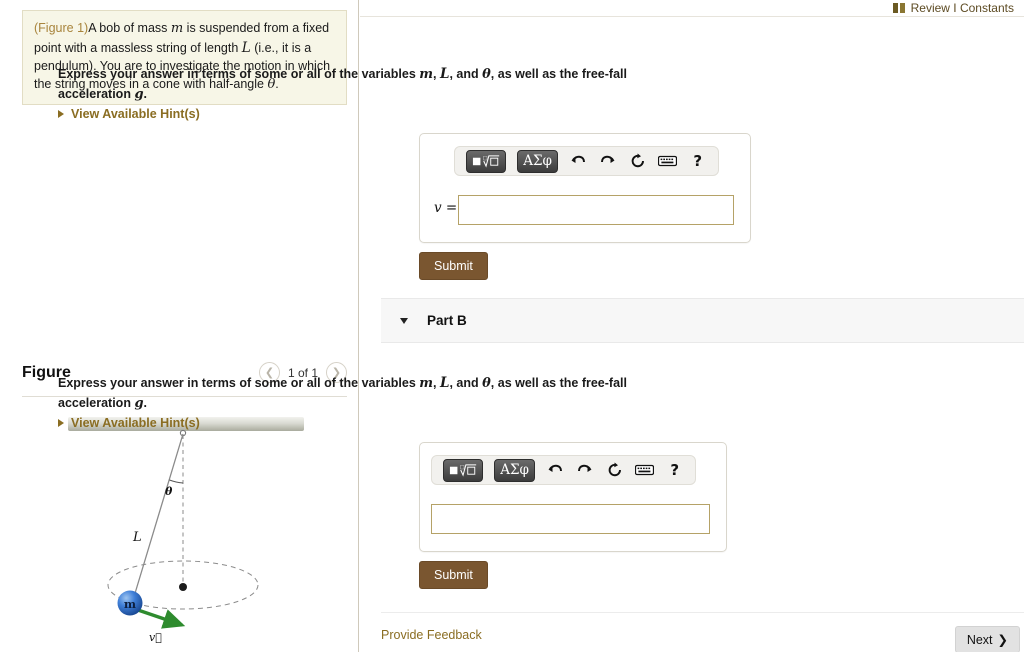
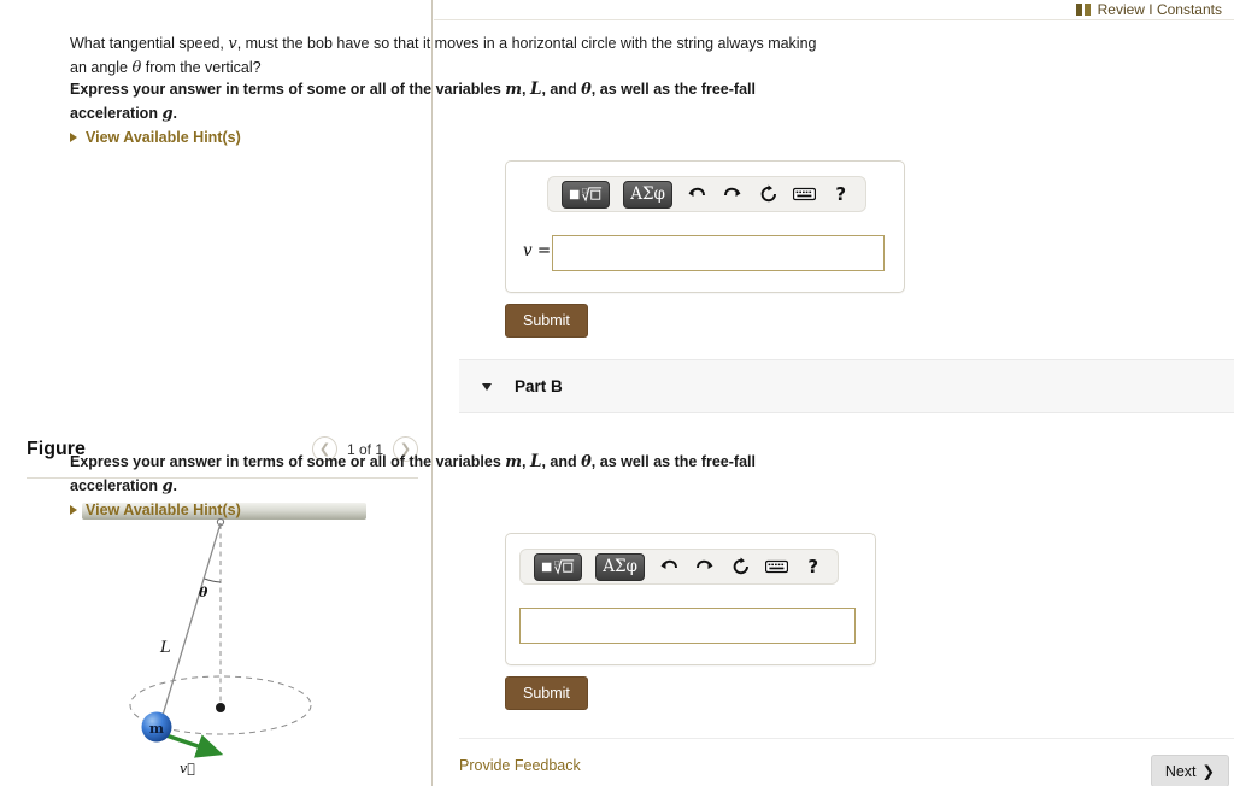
- (Figure 1)A bob of mass m is suspended from a fixed point with a massless string of length L (i.e., it is a pendulum). You are to investigate the motion in which the string moves in a cone with half-angle θ.
  Figure
  ❮
  1 of 1
  ❯
  θ
  L
  v⃗
  m
  Review I Constants
+ What tangential speed, v, must the bob have so that it moves in a horizontal circle with the string always making an angle θ from the vertical?
  Express your answer in terms of some or all of the variables m, L, and θ, as well as the free-fall acceleration g.
  View Available Hint(s)
  ΑΣφ
  ?
  v =
  Submit
  Part B
  Express your answer in terms of some or all of the variables m, L, and θ, as well as the free-fall acceleration g.
  View Available Hint(s)
  ΑΣφ
  ?
  Submit
  Provide Feedback
  Next
  ❯
